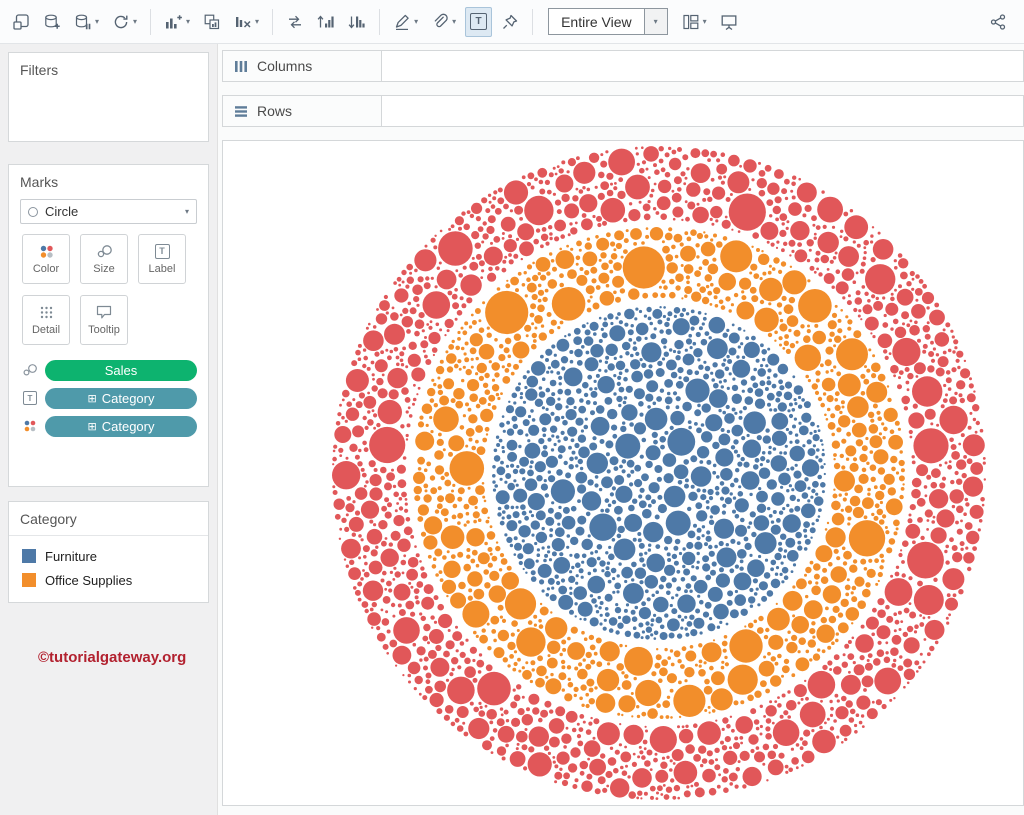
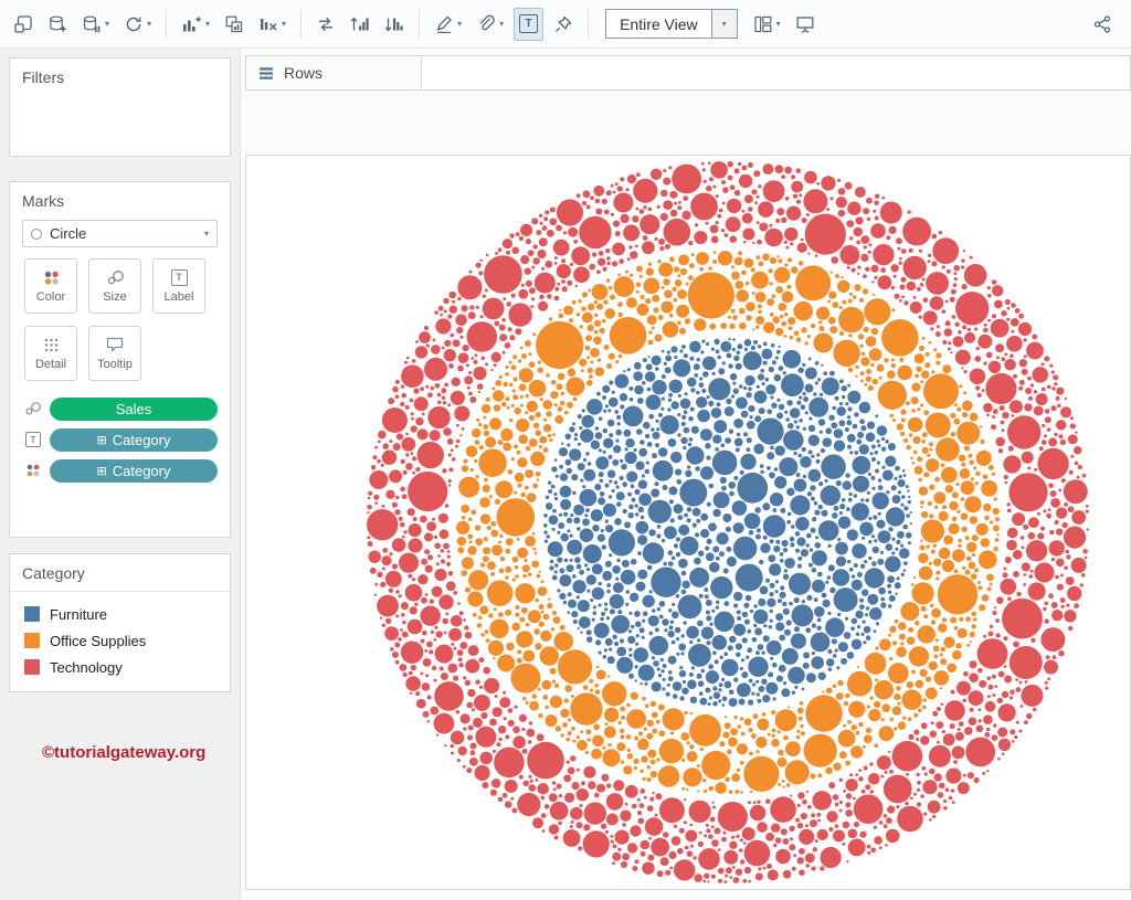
  ▾
  ▾
  ▾
  ▾
  ▾
  ▾
  T
  Entire View
  ▾
  ▾
  Filters
  Marks
  Circle
  ▾
  Color
  Size
  T
  Label
  Detail
  Tooltip
  Sales
  T
  ⊞
  Category
  ⊞
  Category
  Category
  Furniture
  Office Supplies
+ Technology
  ©tutorialgateway.org
- Columns
  Rows
